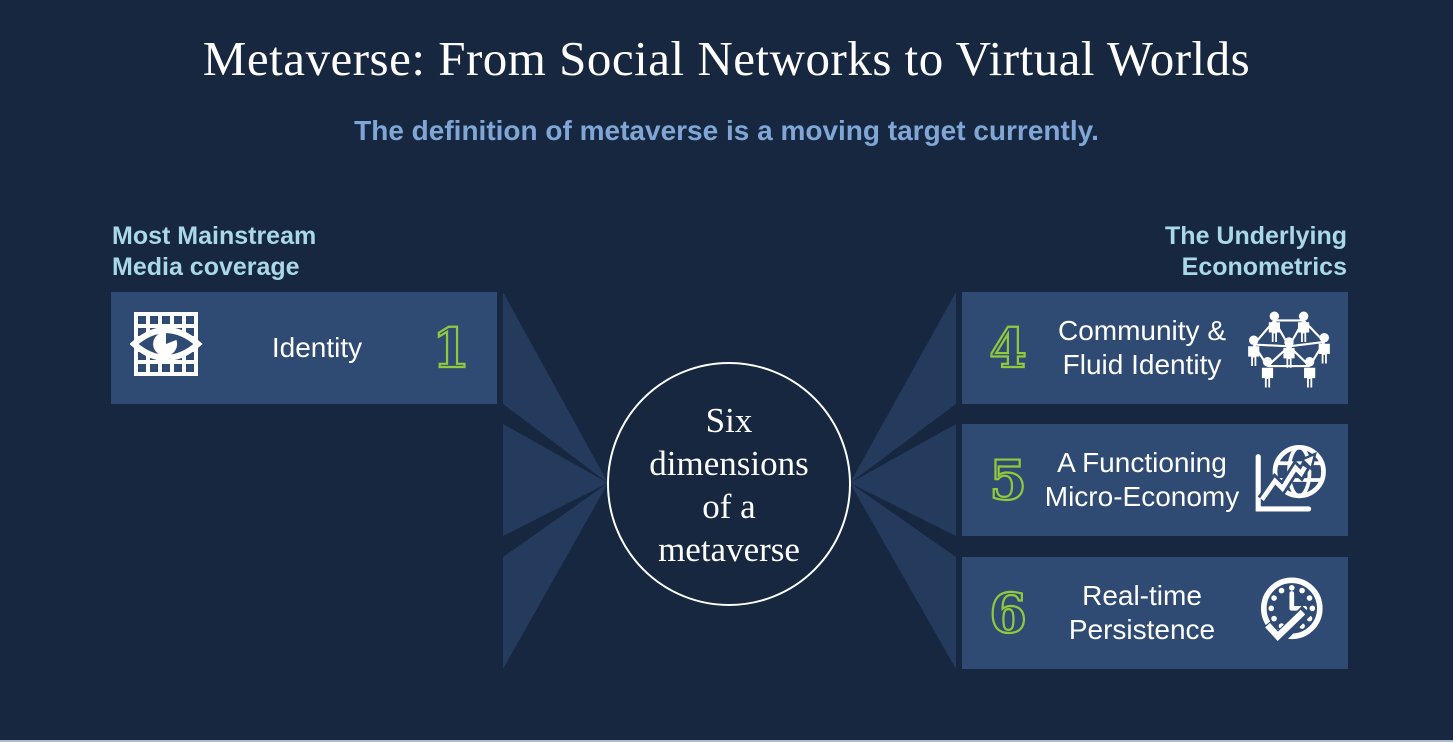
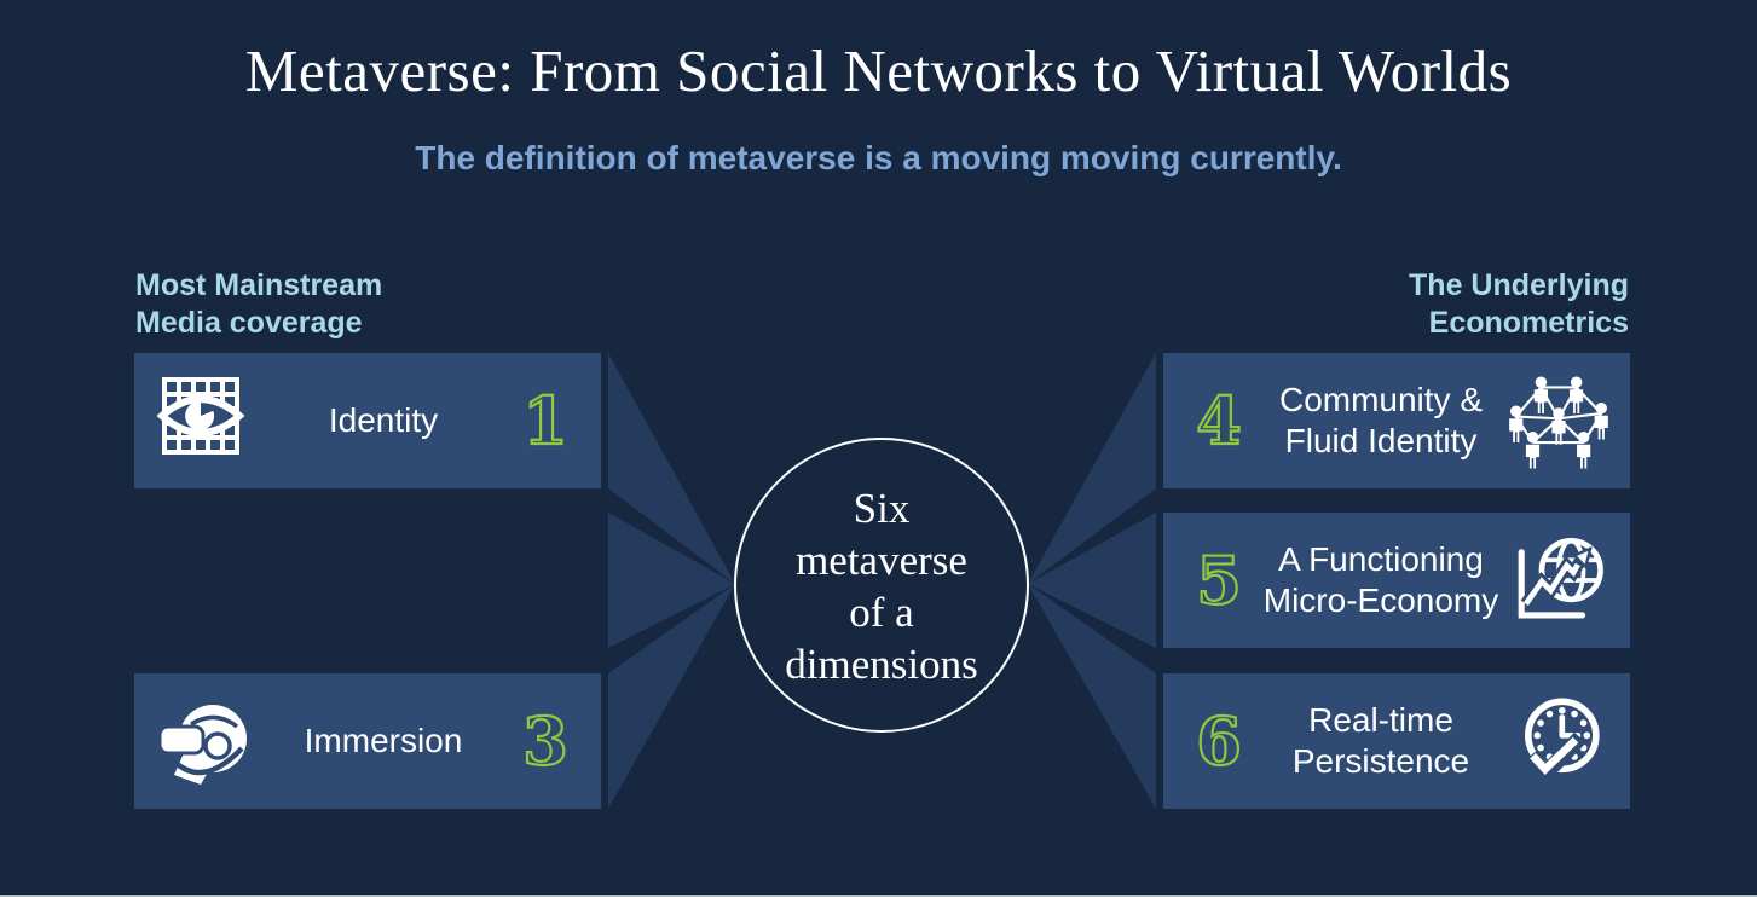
  Metaverse: From Social Networks to Virtual Worlds
- The definition of metaverse is a moving target currently.
+ The definition of metaverse is a moving moving currently.
  Most Mainstream
  Media coverage
  The Underlying
  Econometrics
  Identity
  1
+ Immersion
+ 3
  4
  Community &
  Fluid Identity
  5
  A Functioning
  Micro-Economy
  6
  Real-time
  Persistence
  Six
- dimensions
+ metaverse
  of a
- metaverse
+ dimensions
